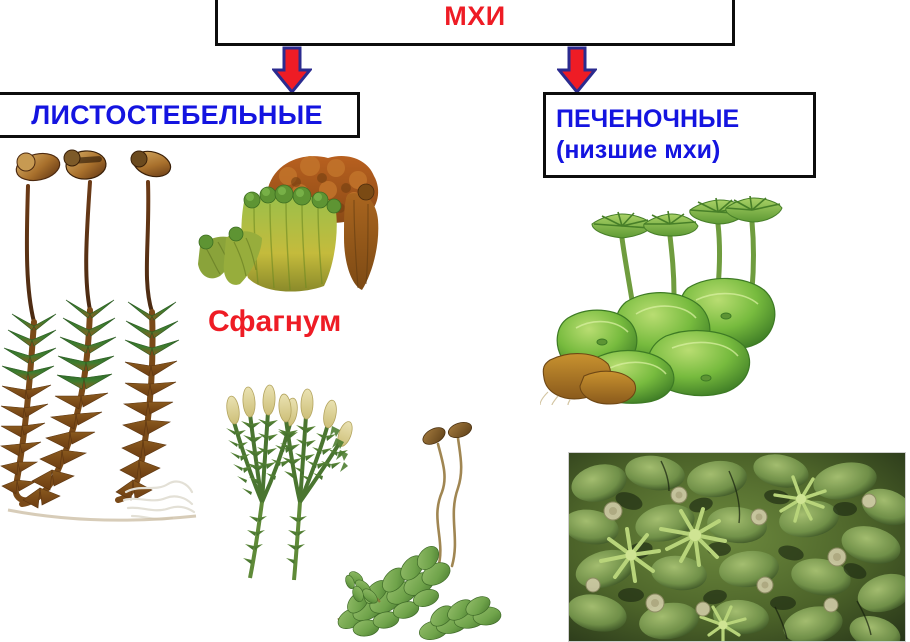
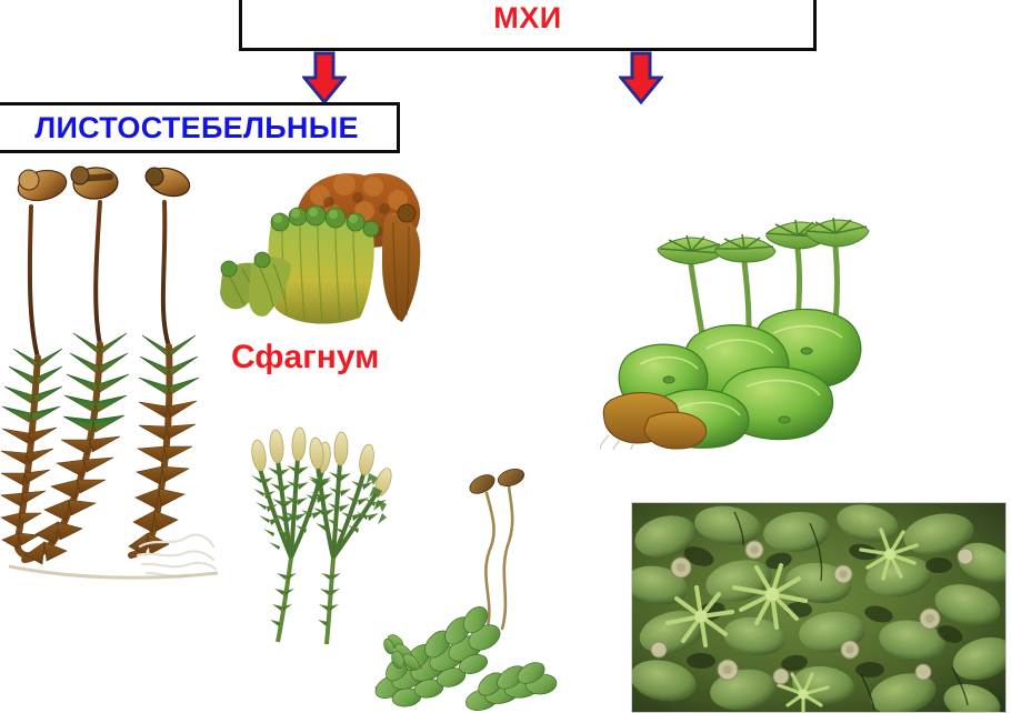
  МХИ
  ЛИСТОСТЕБЕЛЬНЫЕ
- ПЕЧЕНОЧНЫЕ (низшие мхи)
  Сфагнум
